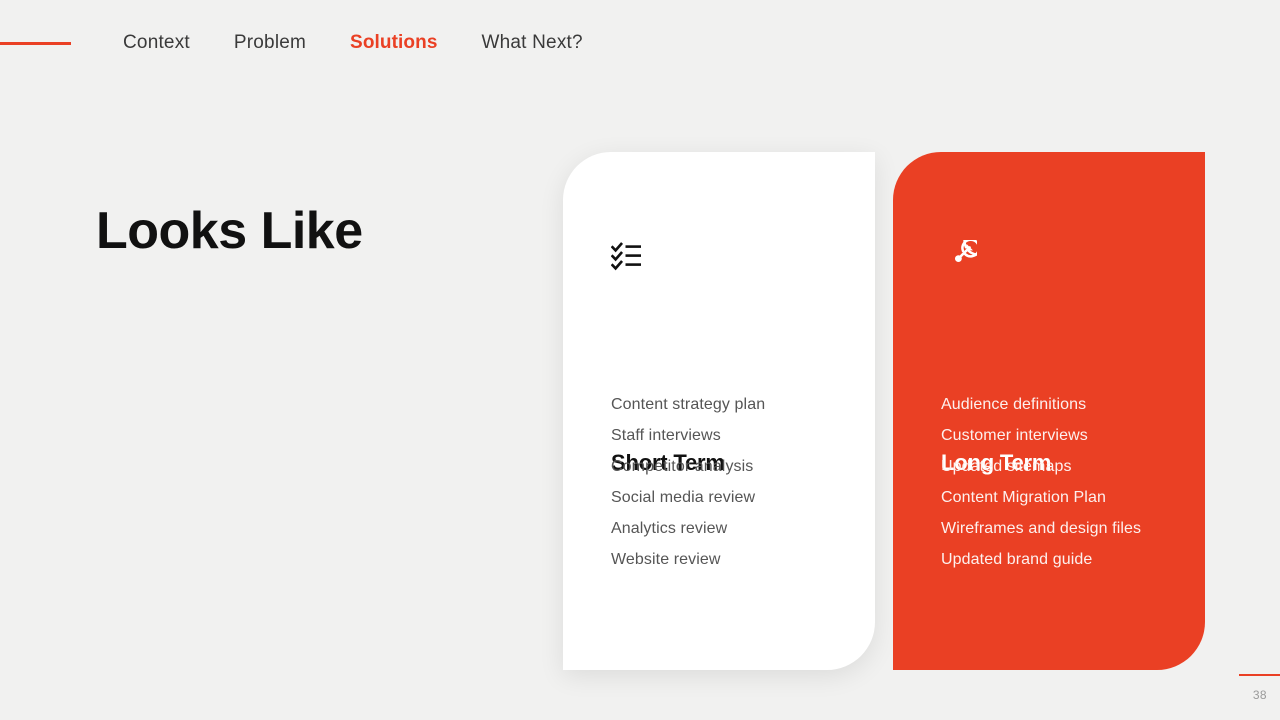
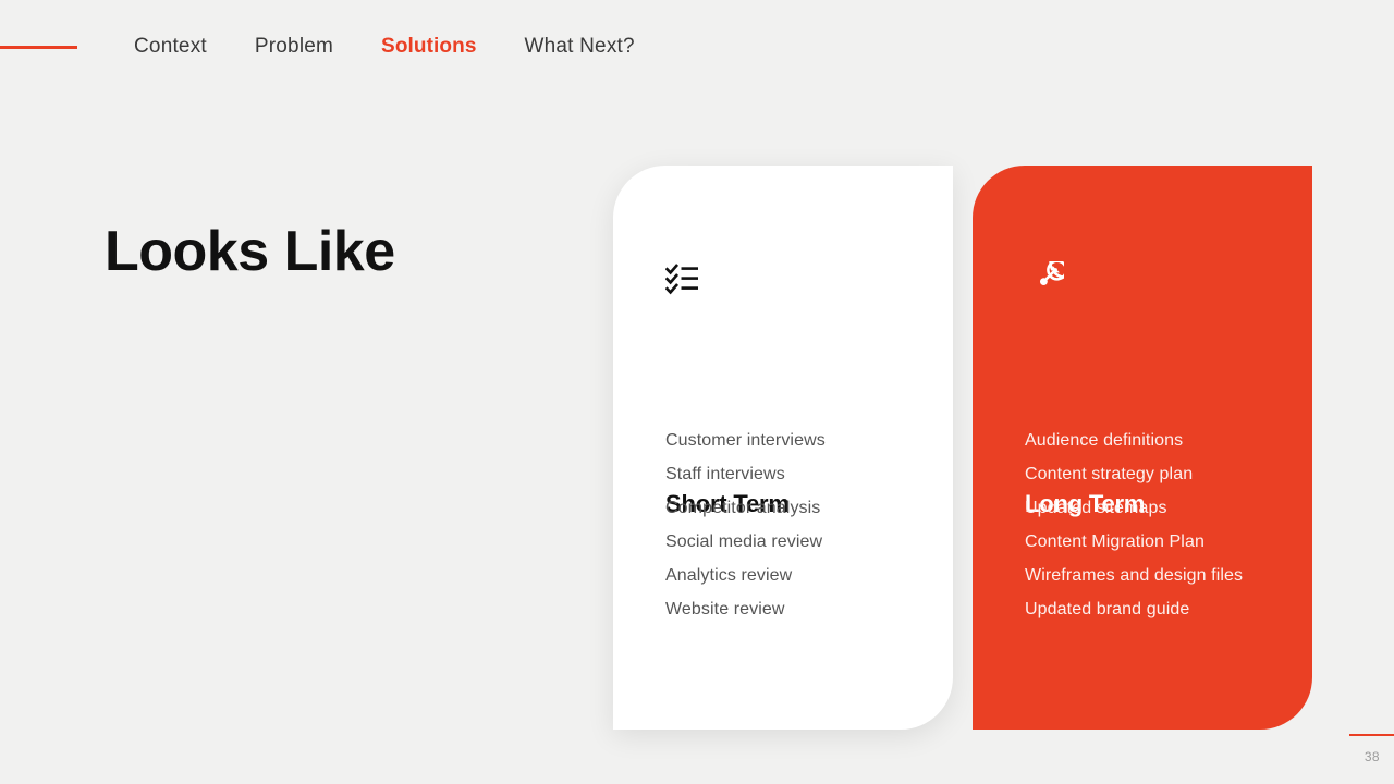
  Context
  Problem
  Solutions
  What Next?
  Looks Like
  Short Term
- Content strategy plan
+ Customer interviews
  Staff interviews
  Competitor analysis
  Social media review
  Analytics review
  Website review
  Long Term
  Audience definitions
- Customer interviews
+ Content strategy plan
  Updated sitemaps
  Content Migration Plan
  Wireframes and design files
  Updated brand guide
  38
